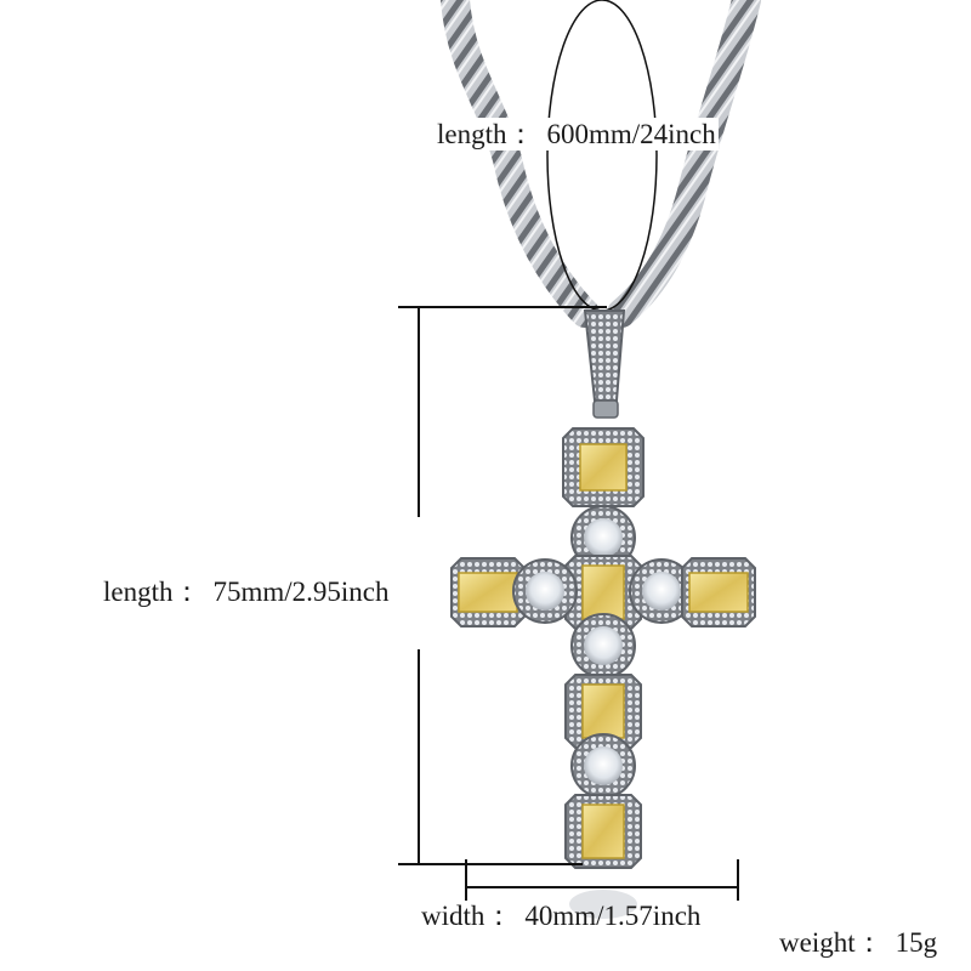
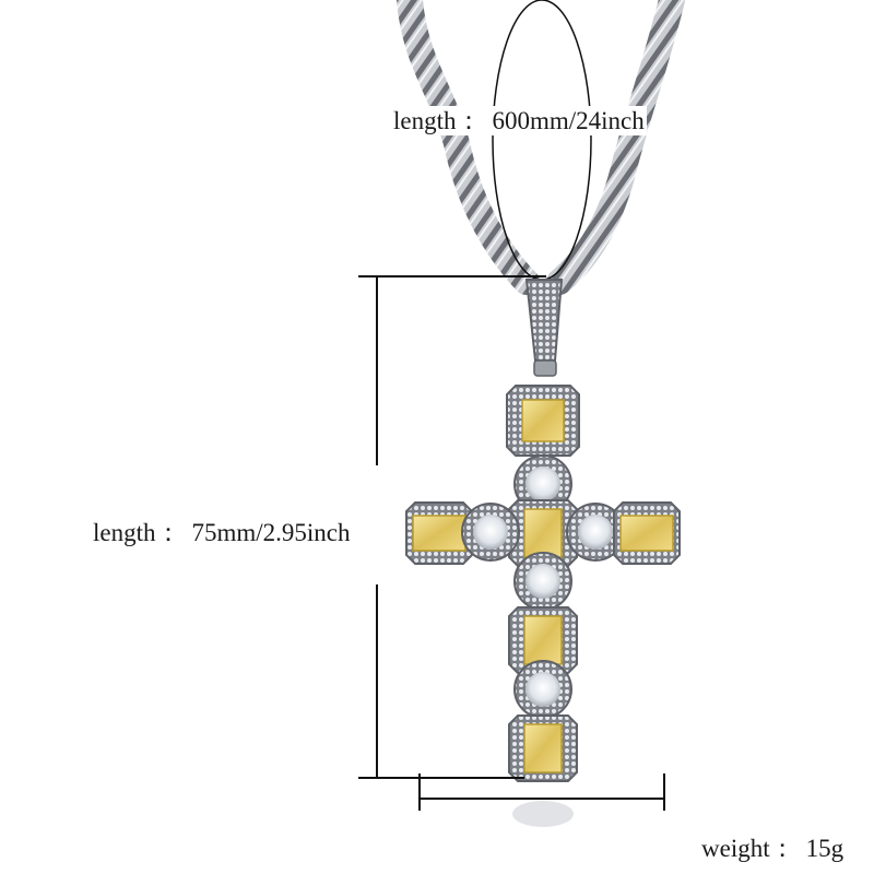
  length： 600mm/24inch
  length： 75mm/2.95inch
- width： 40mm/1.57inch
  weight： 15g
